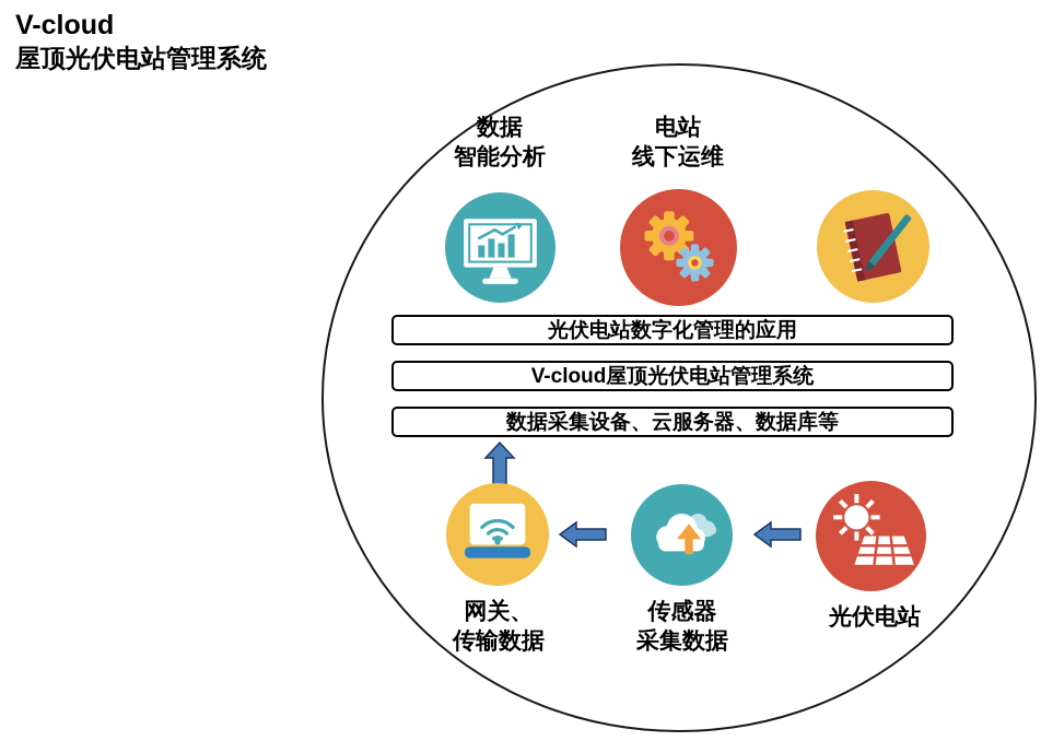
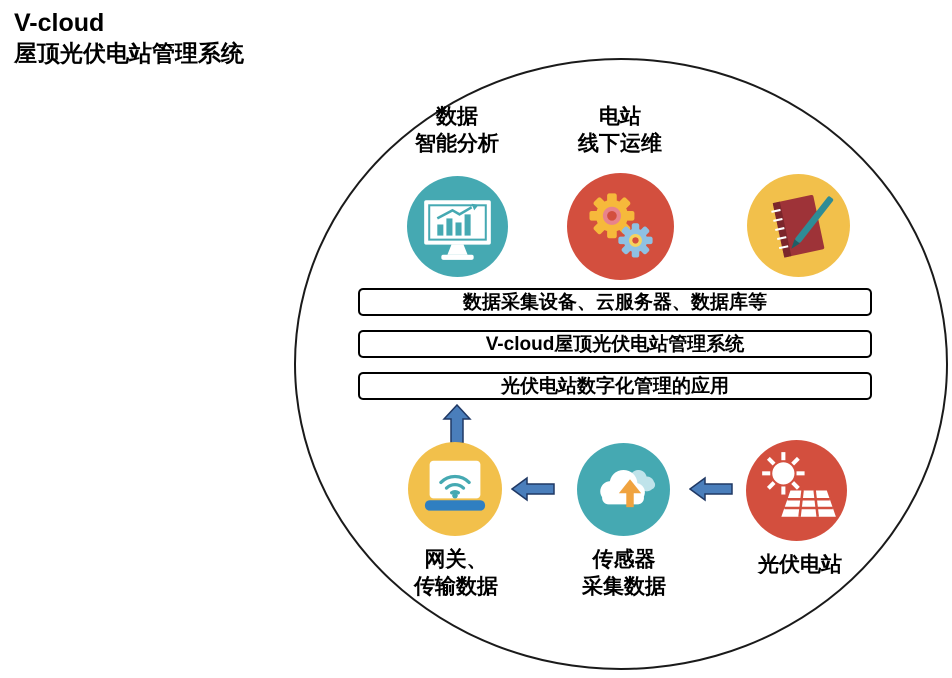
  V-cloud
  屋顶光伏电站管理系统
  数据
  智能分析
  电站
  线下运维
- 光伏电站数字化管理的应用
+ 数据采集设备、云服务器、数据库等
  V-cloud屋顶光伏电站管理系统
- 数据采集设备、云服务器、数据库等
+ 光伏电站数字化管理的应用
  网关、
  传输数据
  传感器
  采集数据
  光伏电站
